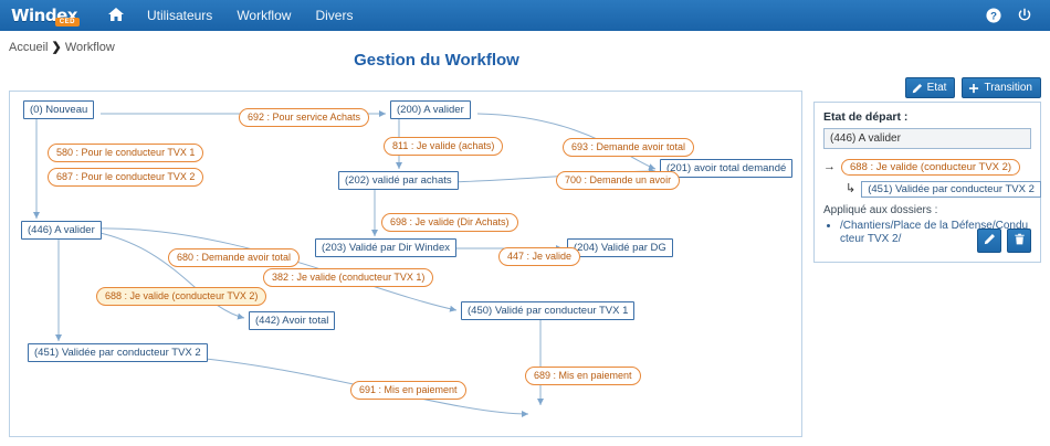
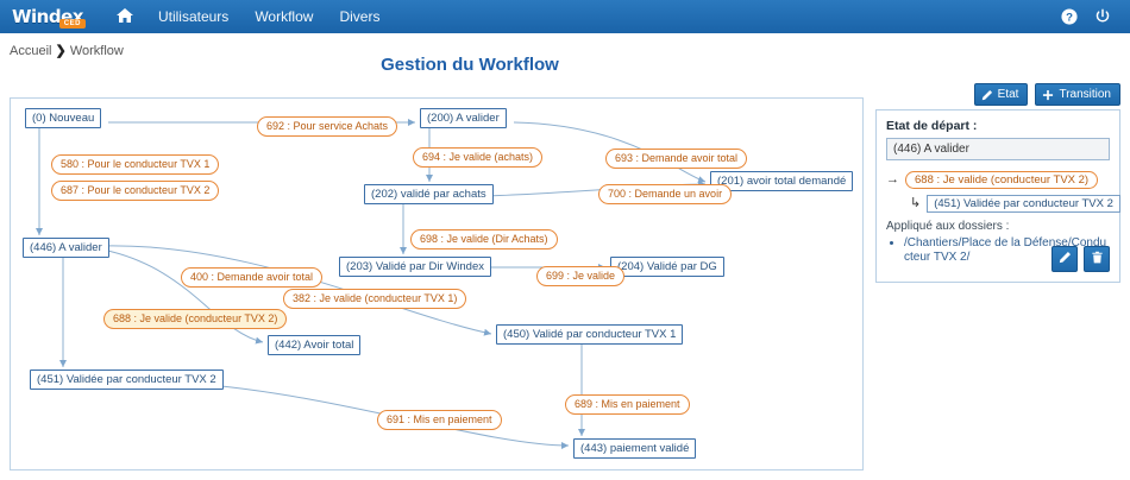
  Windex
  Utilisateurs
  Workflow
  Divers
  ?
  Accueil ❯ Workflow
  Gestion du Workflow
  Etat
  Transition
  Etat de départ :
  (446) A valider
  →
  688 : Je valide (conducteur TVX 2)
  ↳
  (451) Validée par conducteur TVX 2
  Appliqué aux dossiers :
  /Chantiers/Place de la Défense/Conducteur TVX 2/
  (0) Nouveau
  (200) A valider
  (201) avoir total demandé
  (202) validé par achats
  (203) Validé par Dir Windex
  204) Validé par DG
  (446) A valider
  (442) Avoir total
  (450) Validé par conducteur TVX 1
  (451) Validée par conducteur TVX 2
+ (443) paiement validé
  692 : Pour service Achats
  580 : Pour le conducteur TVX 1
  687 : Pour le conducteur TVX 2
- 811 : Je valide (achats)
+ 694 : Je valide (achats)
  693 : Demande avoir total
  700 : Demande un avoir
  698 : Je valide (Dir Achats)
- 447 : Je valide
+ 699 : Je valide
- 680 : Demande avoir total
+ 400 : Demande avoir total
  382 : Je valide (conducteur TVX 1)
  688 : Je valide (conducteur TVX 2)
  689 : Mis en paiement
  691 : Mis en paiement
